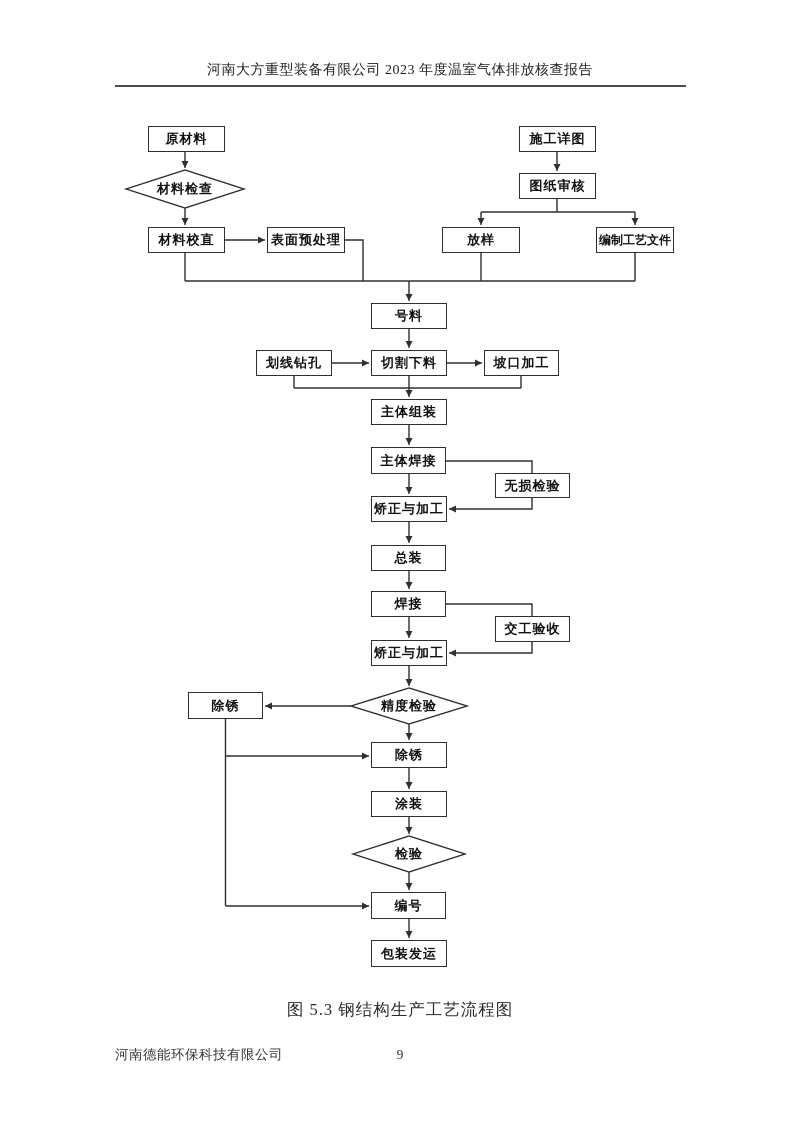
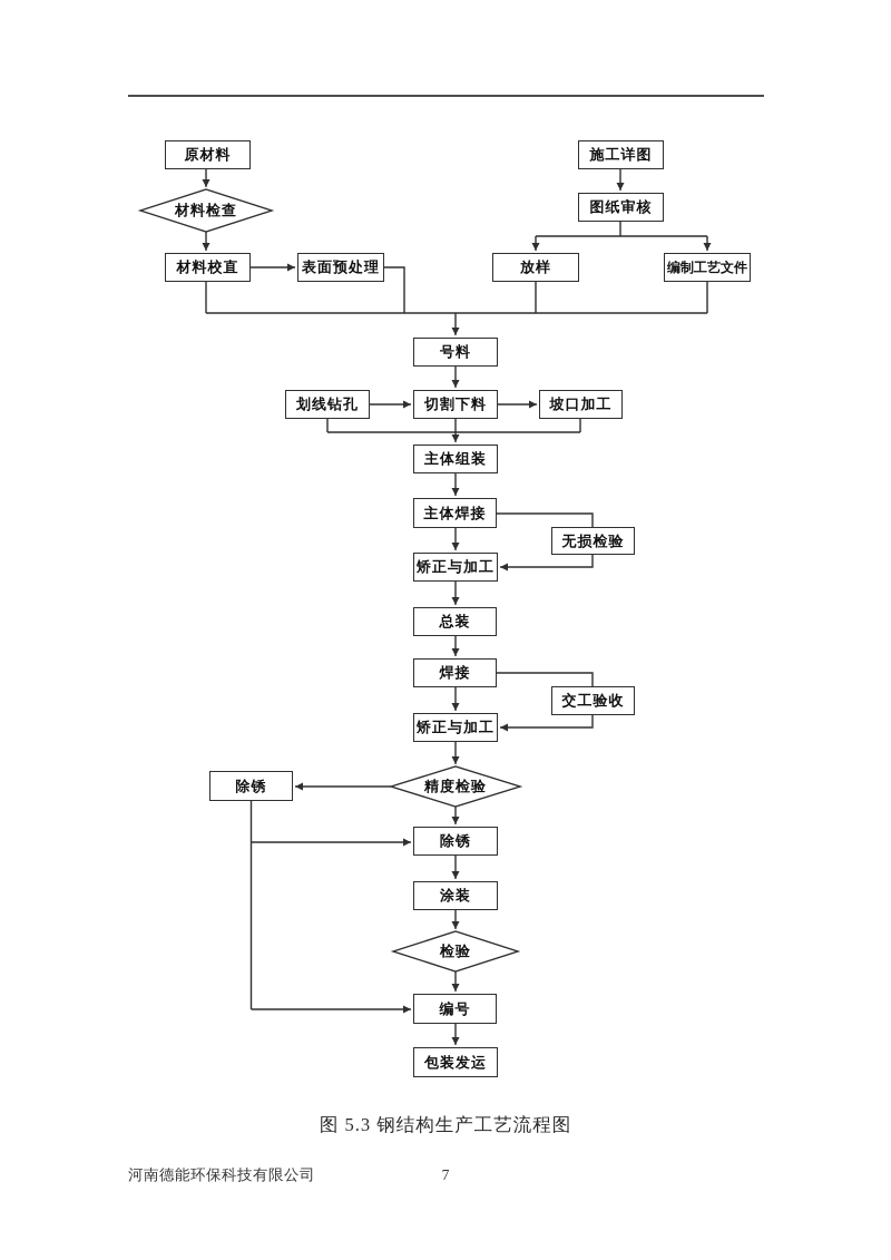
- 河南大方重型装备有限公司 2023 年度温室气体排放核查报告
  原材料
  材料检查
  材料校直
  表面预处理
  施工详图
  图纸审核
  放样
  编制工艺文件
  号料
  划线钻孔
  切割下料
  坡口加工
  主体组装
  主体焊接
  无损检验
  矫正与加工
  总装
  焊接
  交工验收
  矫正与加工
  精度检验
  除锈
  除锈
  涂装
  检验
  编号
  包装发运
  图 5.3 钢结构生产工艺流程图
  河南德能环保科技有限公司
- 9
+ 7
